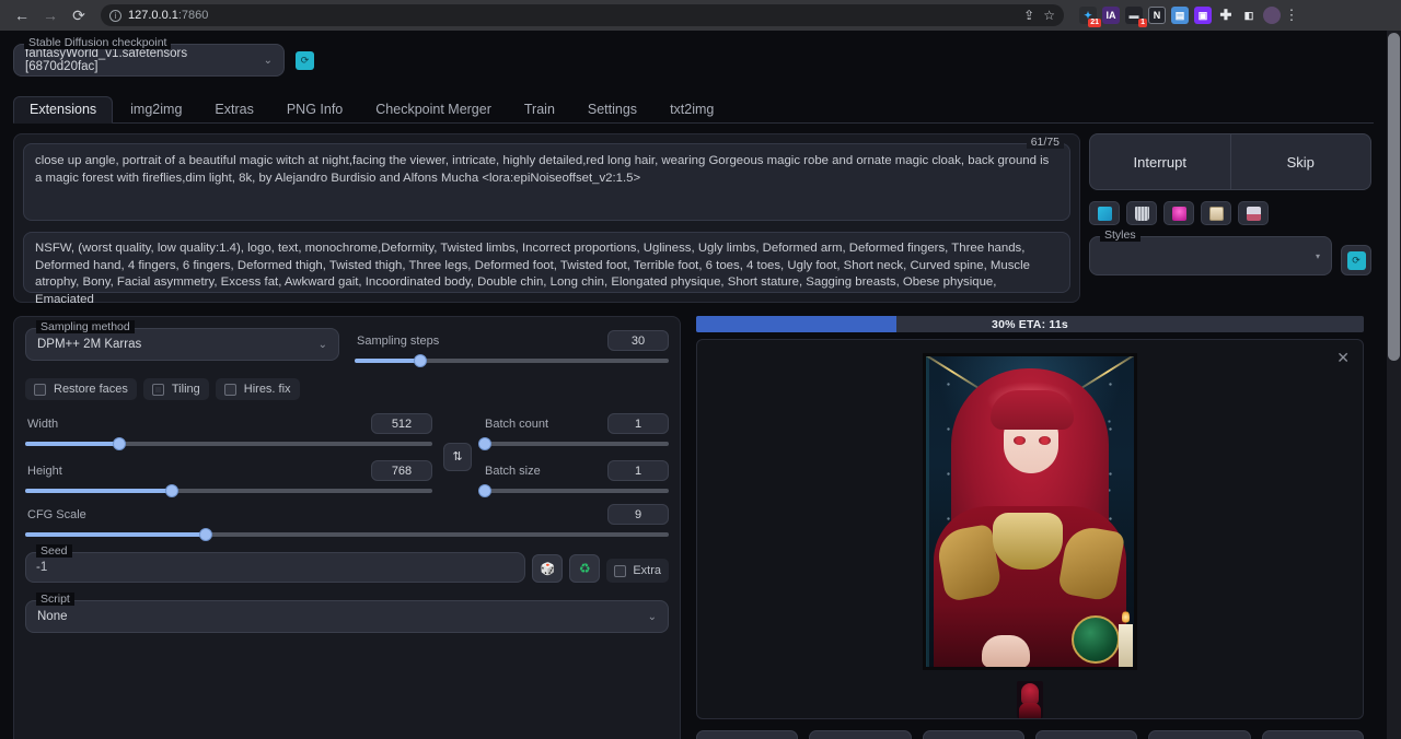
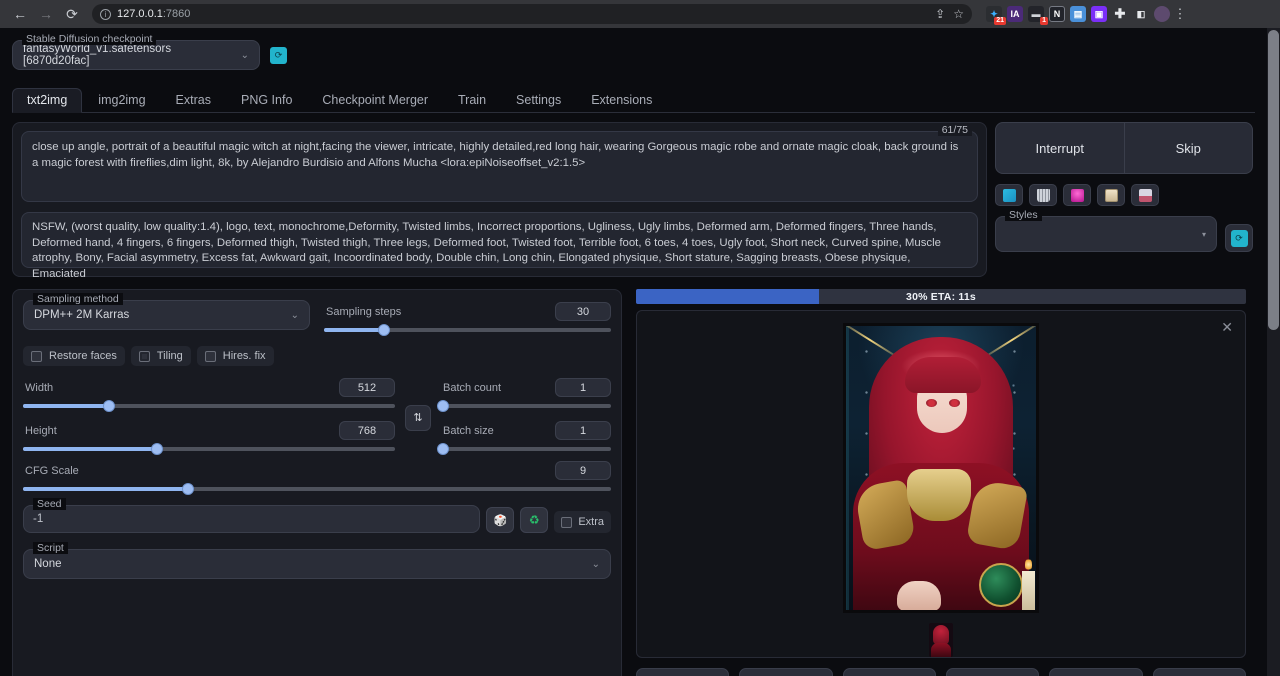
  ←
  →
  ⟳
  i
  127.0.0.1:7860
  ⇪
  ☆
  ✦
  IA
  ▬
  N
  ▤
  ▣
  ✚
  ◧
  ⋮
  Stable Diffusion checkpoint
  fantasyWorld_v1.safetensors [6870d20fac]
  ⌄
  ⟳
- Extensions
+ txt2img
  img2img
  Extras
  PNG Info
  Checkpoint Merger
  Train
  Settings
- txt2img
+ Extensions
  61/75
  close up angle, portrait of a beautiful magic witch at night,facing the viewer, intricate, highly detailed,red long hair, wearing Gorgeous magic robe and ornate magic cloak, back ground is a magic forest with fireflies,dim light, 8k, by Alejandro Burdisio and Alfons Mucha <lora:epiNoiseoffset_v2:1.5>
  NSFW, (worst quality, low quality:1.4), logo, text, monochrome,Deformity, Twisted limbs, Incorrect proportions, Ugliness, Ugly limbs, Deformed arm, Deformed fingers, Three hands, Deformed hand, 4 fingers, 6 fingers, Deformed thigh, Twisted thigh, Three legs, Deformed foot, Twisted foot, Terrible foot, 6 toes, 4 toes, Ugly foot, Short neck, Curved spine, Muscle atrophy, Bony, Facial asymmetry, Excess fat, Awkward gait, Incoordinated body, Double chin, Long chin, Elongated physique, Short stature, Sagging breasts, Obese physique, Emaciated
  Interrupt
  Skip
  Styles
  ▾
  ⟳
  Sampling method
  DPM++ 2M Karras
  ⌄
  Sampling steps
  30
  Restore faces
  Tiling
  Hires. fix
  Width
  512
  Height
  768
  ⇅
  Batch count
  1
  Batch size
  1
  CFG Scale
  9
  Seed
  -1
  🎲
  ♻
  Extra
  Script
  None
  ⌄
  30% ETA: 11s
  ✕
